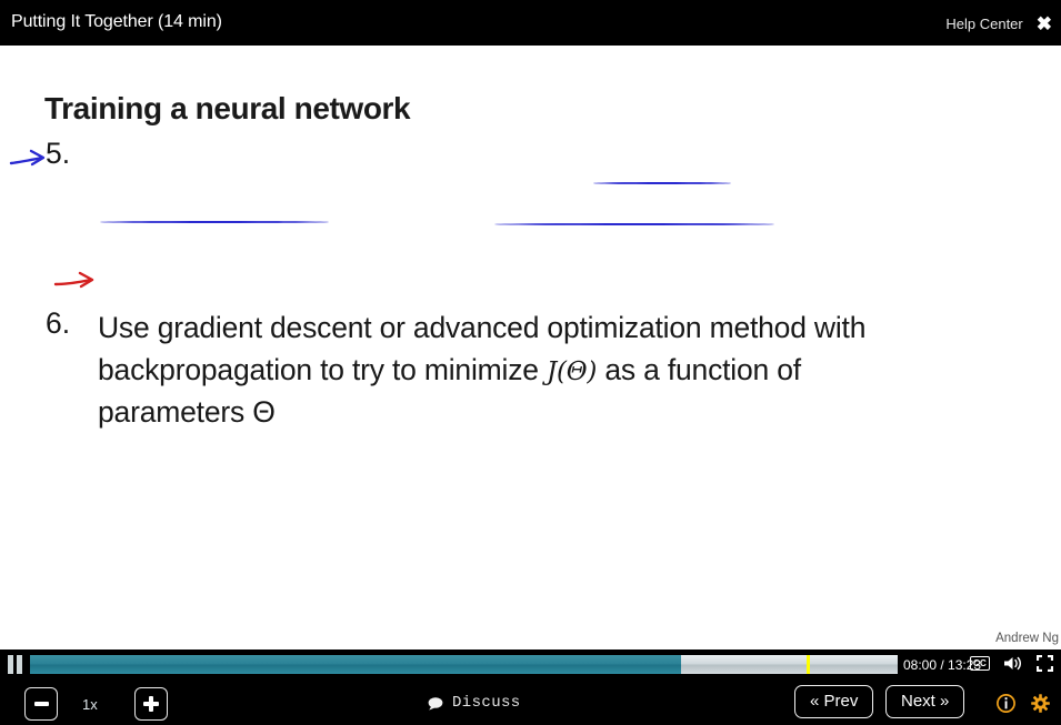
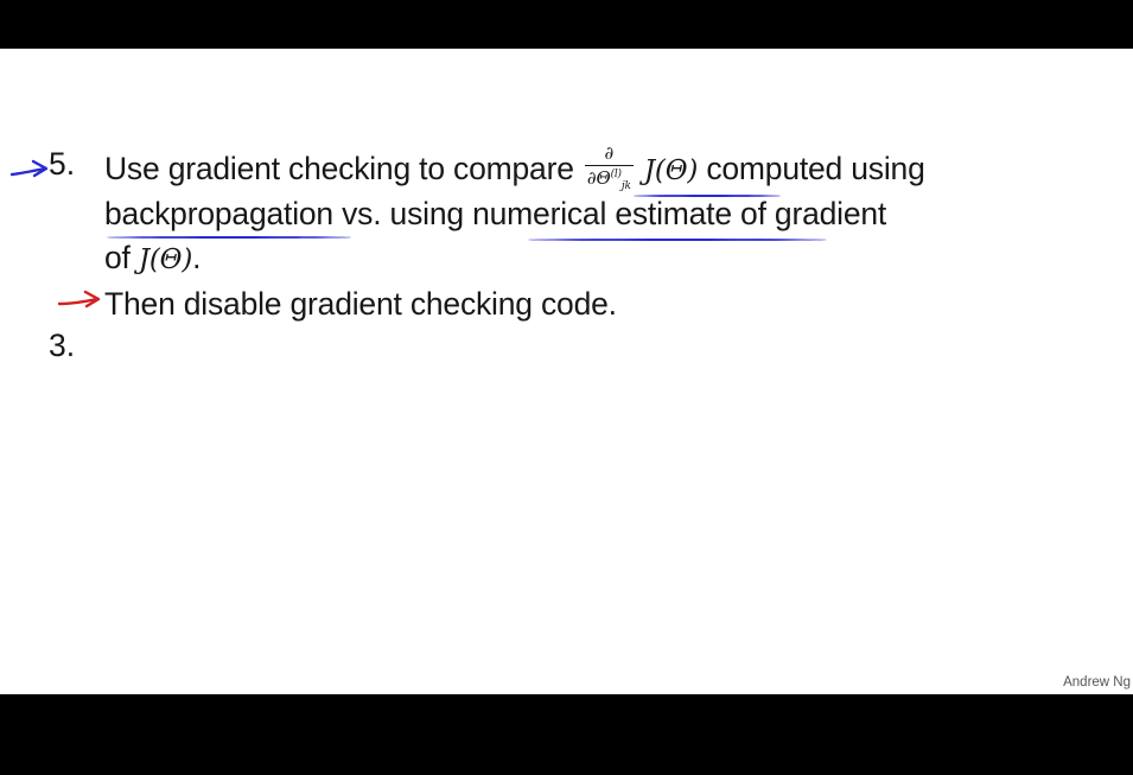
- Putting It Together (14 min)
- Help Center
- ✖
- Training a neural network
  5.
+ Use gradient checking to compare
+ ∂
+ ∂Θ(l)jk
+ J(Θ) computed using
+ backpropagation vs. using numerical estimate of gradient
+ of J(Θ).
+ Then disable gradient checking code.
- 6.
+ 3.
- Use gradient descent or advanced optimization method with
- backpropagation to try to minimize J(Θ) as a function of
- parameters Θ
  Andrew Ng
- 08:00 / 13:23
- CC
- 1x
- Discuss
- « Prev
- Next »
